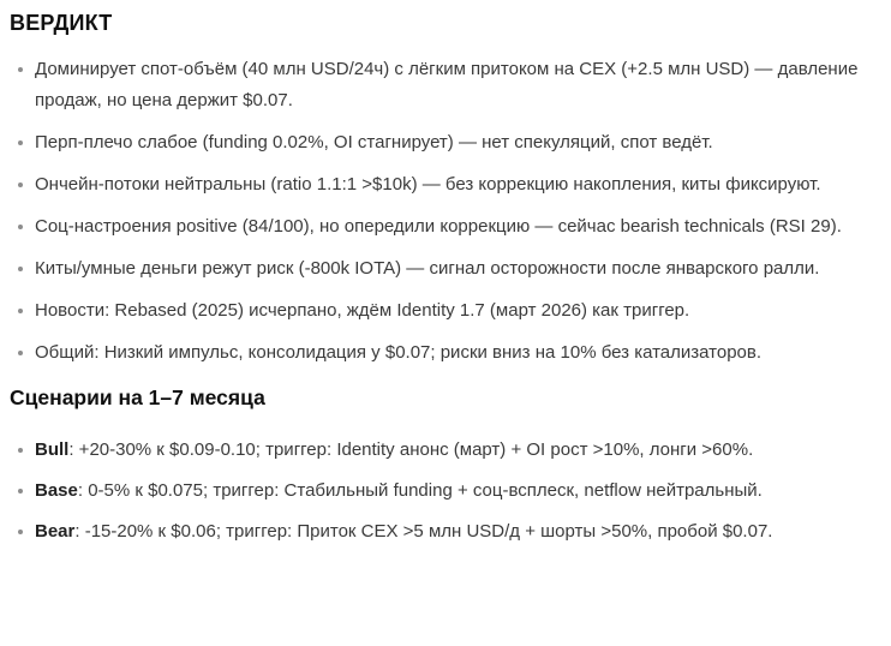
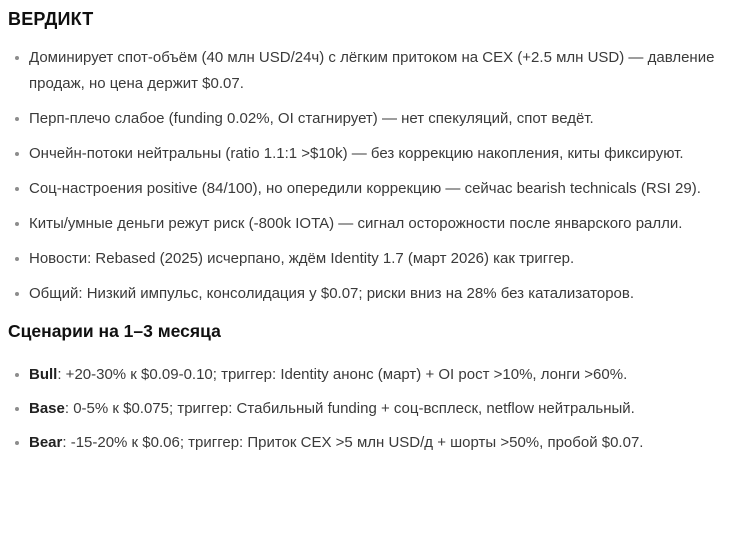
  ВЕРДИКТ
  Доминирует спот-объём (40 млн USD/24ч) с лёгким притоком на CEX (+2.5 млн USD) — давление продаж, но цена держит $0.07.
  Перп-плечо слабое (funding 0.02%, OI стагнирует) — нет спекуляций, спот ведёт.
  Ончейн-потоки нейтральны (ratio 1.1:1 >$10k) — без коррекцию накопления, киты фиксируют.
  Соц-настроения positive (84/100), но опередили коррекцию — сейчас bearish technicals (RSI 29).
  Киты/умные деньги режут риск (-800k IOTA) — сигнал осторожности после январского ралли.
  Новости: Rebased (2025) исчерпано, ждём Identity 1.7 (март 2026) как триггер.
- Общий: Низкий импульс, консолидация у $0.07; риски вниз на 10% без катализаторов.
+ Общий: Низкий импульс, консолидация у $0.07; риски вниз на 28% без катализаторов.
- Сценарии на 1–7 месяца
+ Сценарии на 1–3 месяца
  Bull: +20-30% к $0.09-0.10; триггер: Identity анонс (март) + OI рост >10%, лонги >60%.
  Base: 0-5% к $0.075; триггер: Стабильный funding + соц-всплеск, netflow нейтральный.
  Bear: -15-20% к $0.06; триггер: Приток CEX >5 млн USD/д + шорты >50%, пробой $0.07.
